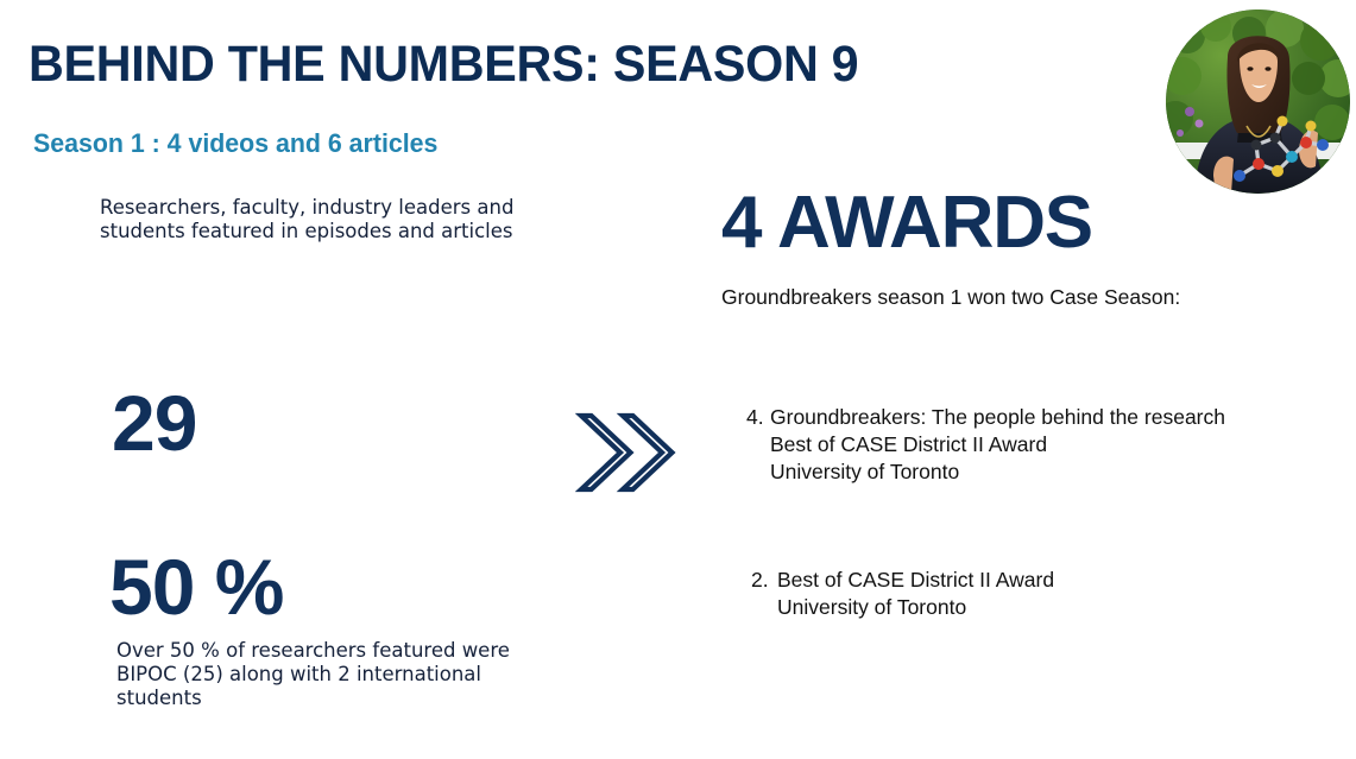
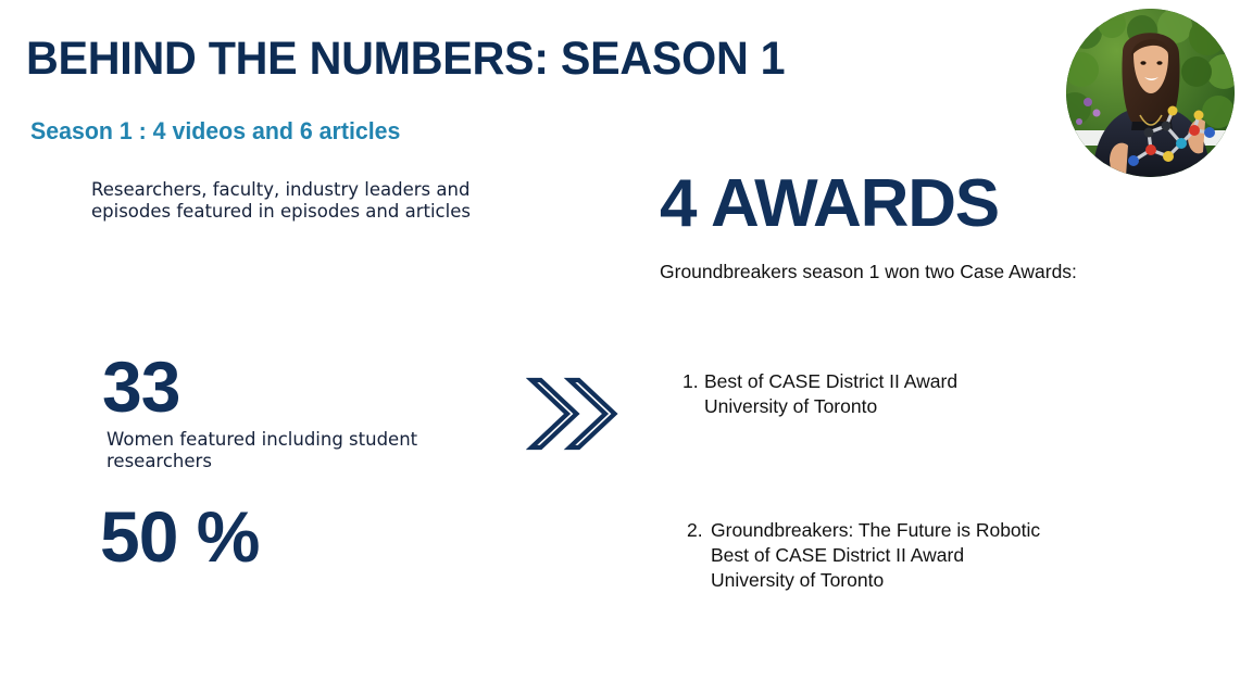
- BEHIND THE NUMBERS: SEASON 9
+ BEHIND THE NUMBERS: SEASON 1
  Season 1 : 4 videos and 6 articles
- Researchers, faculty, industry leaders and students featured in episodes and articles
+ Researchers, faculty, industry leaders and episodes featured in episodes and articles
- 29
+ 33
+ Women featured including student researchers
  50 %
- Over 50 % of researchers featured were BIPOC (25) along with 2 international students
  4 AWARDS
- Groundbreakers season 1 won two Case Season:
+ Groundbreakers season 1 won two Case Awards:
- 4.
+ 1.
- Groundbreakers: The people behind the research
  Best of CASE District II Award
  University of Toronto
  2.
+ Groundbreakers: The Future is Robotic
  Best of CASE District II Award
  University of Toronto
